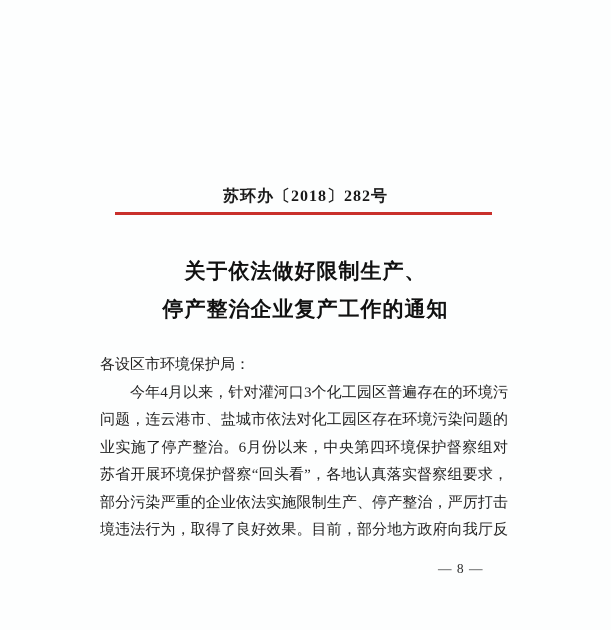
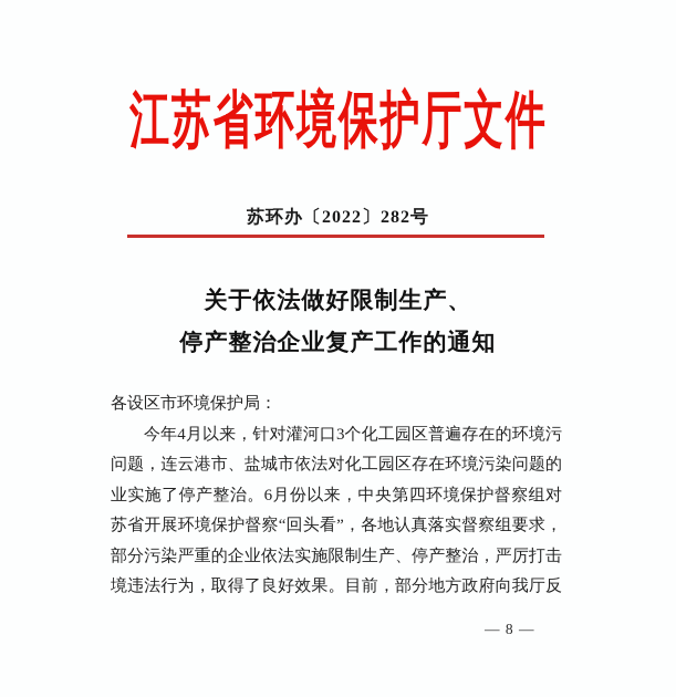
+ 江苏省环境保护厅文件
- 苏环办〔2018〕282号
+ 苏环办〔2022〕282号
  关于依法做好限制生产、
  停产整治企业复产工作的通知
  各设区市环境保护局：
  今年4月以来，针对灌河口3个化工园区普遍存在的环境污
  问题，连云港市、盐城市依法对化工园区存在环境污染问题的
  业实施了停产整治。6月份以来，中央第四环境保护督察组对
  苏省开展环境保护督察“回头看”，各地认真落实督察组要求，
  部分污染严重的企业依法实施限制生产、停产整治，严厉打击
  境违法行为，取得了良好效果。目前，部分地方政府向我厅反
  — 8 —
